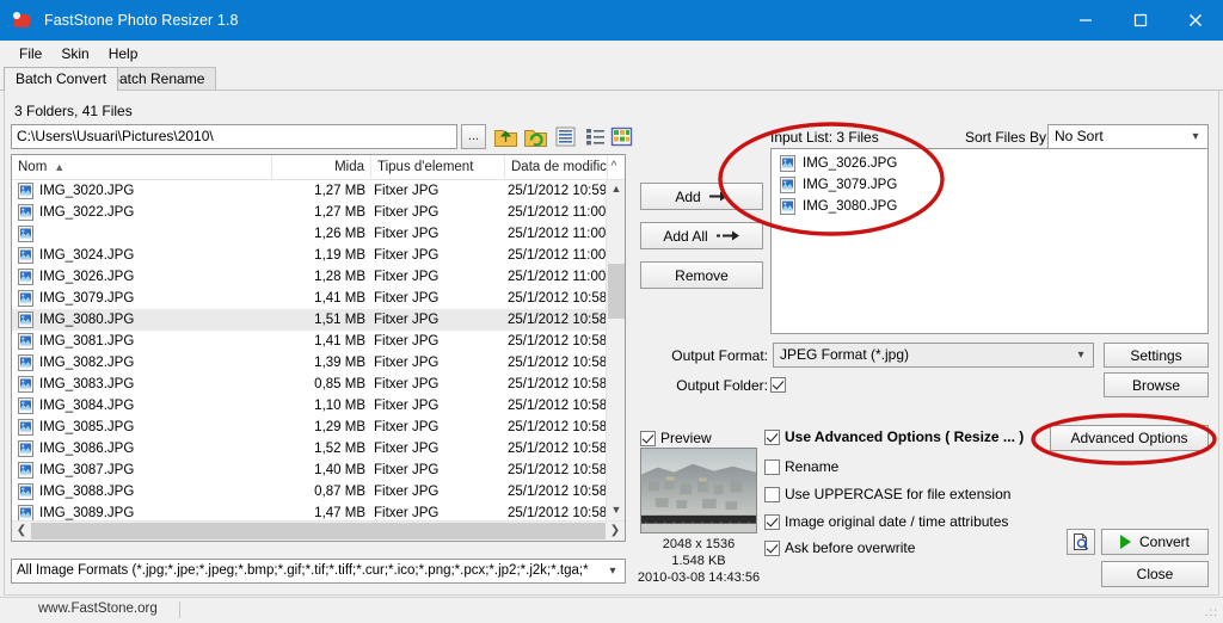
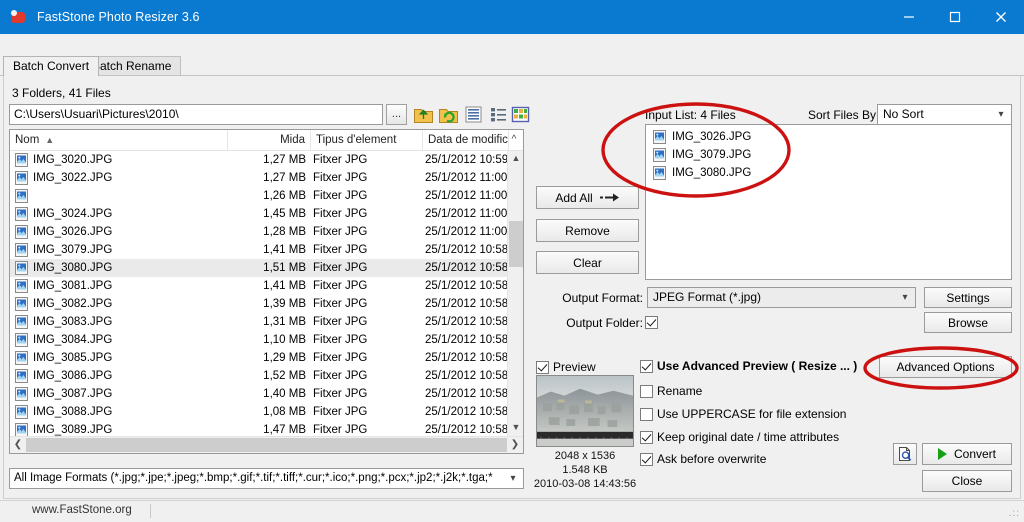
- FastStone Photo Resizer 1.8
+ FastStone Photo Resizer 3.6
- File
- Skin
- Help
  Batch Convert
  atch Rename
  3 Folders, 41 Files
  C:\Users\Usuari\Pictures\2010\
  ...
  Nom ▲
  Mida
  Tipus d'element
  Data de modific
  ^
  IMG_3020.JPG
  1,27 MB
  Fitxer JPG
  25/1/2012 10:59
  IMG_3022.JPG
  1,27 MB
  Fitxer JPG
  25/1/2012 11:00
  1,26 MB
  Fitxer JPG
  25/1/2012 11:00
  IMG_3024.JPG
- 1,19 MB
+ 1,45 MB
  Fitxer JPG
  25/1/2012 11:00
  IMG_3026.JPG
  1,28 MB
  Fitxer JPG
  25/1/2012 11:00
  IMG_3079.JPG
  1,41 MB
  Fitxer JPG
  25/1/2012 10:58
  IMG_3080.JPG
  1,51 MB
  Fitxer JPG
  25/1/2012 10:58
  IMG_3081.JPG
  1,41 MB
  Fitxer JPG
  25/1/2012 10:58
  IMG_3082.JPG
  1,39 MB
  Fitxer JPG
  25/1/2012 10:58
  IMG_3083.JPG
- 0,85 MB
+ 1,31 MB
  Fitxer JPG
  25/1/2012 10:58
  IMG_3084.JPG
  1,10 MB
  Fitxer JPG
  25/1/2012 10:58
  IMG_3085.JPG
  1,29 MB
  Fitxer JPG
  25/1/2012 10:58
  IMG_3086.JPG
  1,52 MB
  Fitxer JPG
  25/1/2012 10:58
  IMG_3087.JPG
  1,40 MB
  Fitxer JPG
  25/1/2012 10:58
  IMG_3088.JPG
- 0,87 MB
+ 1,08 MB
  Fitxer JPG
  25/1/2012 10:58
  IMG_3089.JPG
  1,47 MB
  Fitxer JPG
  25/1/2012 10:58
  ▲
  ▼
  ❮
  ❯
  All Image Formats (*.jpg;*.jpe;*.jpeg;*.bmp;*.gif;*.tif;*.tiff;*.cur;*.ico;*.png;*.pcx;*.jp2;*.j2k;*.tga;*
  ▾
- Add
  Add All
  Remove
+ Clear
- Input List: 3 Files
+ Input List: 4 Files
  Sort Files By
  No Sort
  ▾
  IMG_3026.JPG
  IMG_3079.JPG
  IMG_3080.JPG
  Output Format:
  JPEG Format (*.jpg)
  ▾
  Settings
  Output Folder:
  Browse
  Preview
- Use Advanced Options ( Resize ... )
+ Use Advanced Preview ( Resize ... )
  Rename
  Use UPPERCASE for file extension
- Image original date / time attributes
+ Keep original date / time attributes
  Ask before overwrite
  Advanced Options
  2048 x 1536
  1.548 KB
  2010-03-08 14:43:56
  Convert
  Close
  www.FastStone.org
  .::
